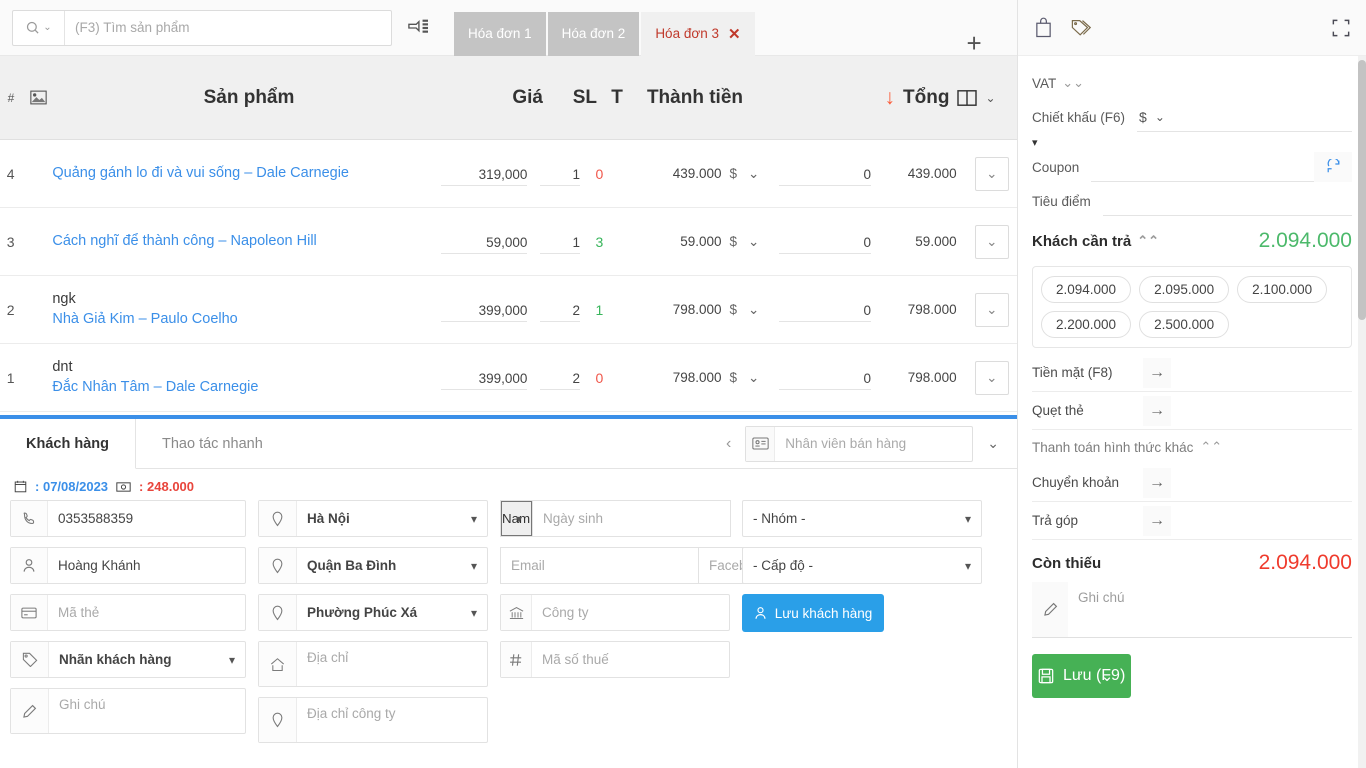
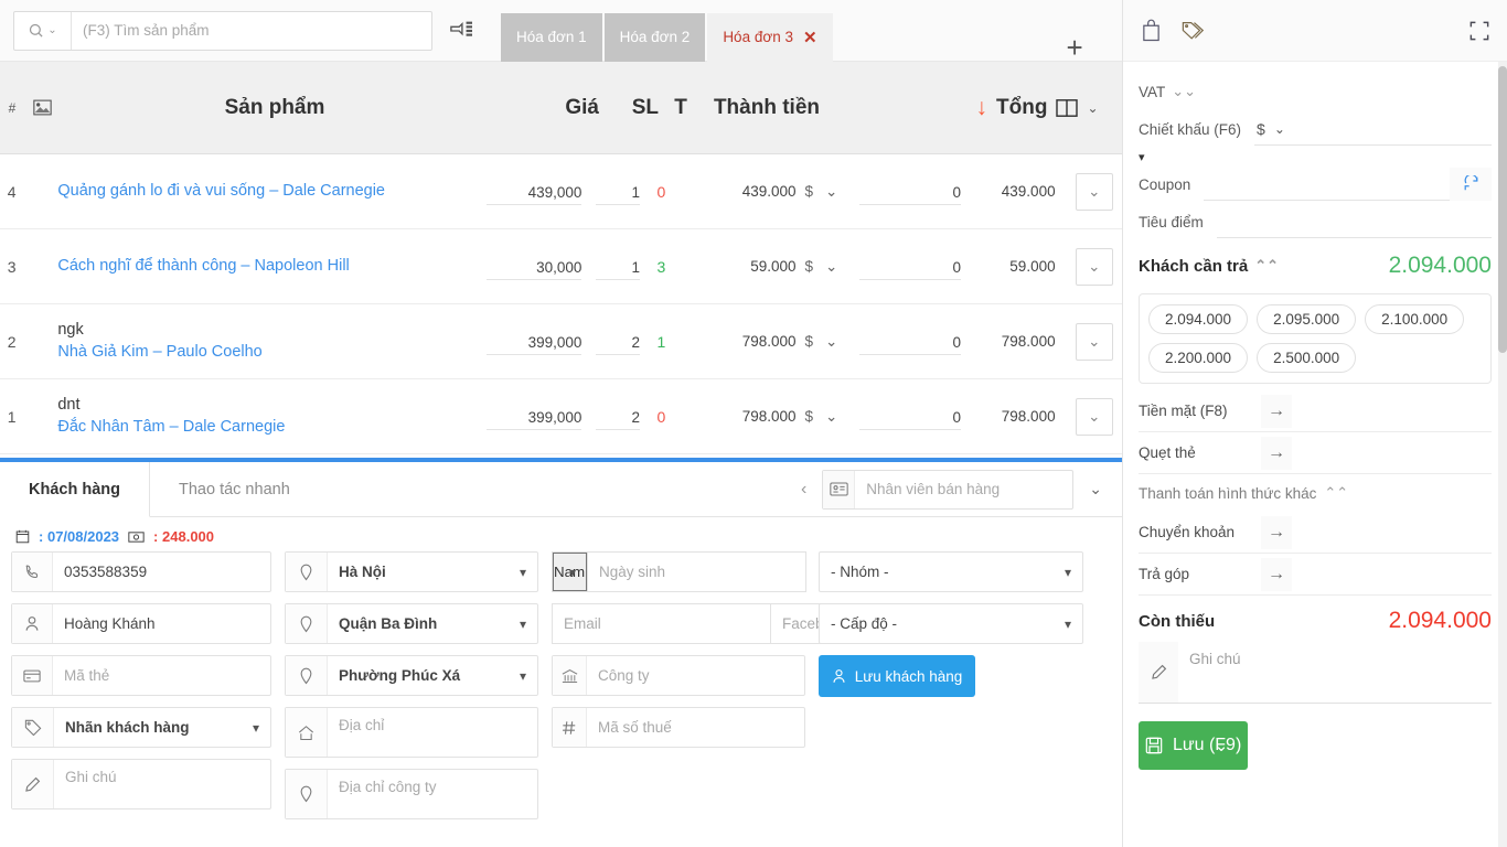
  ⌄
  (F3) Tìm sản phẩm
  Hóa đơn 1
  Hóa đơn 2
  Hóa đơn 3
  ✕
  +
  #
  Sản phẩm
  Giá
  SL
  T
  Thành tiền
  ↓
  Tổng
  ⌄
  4
  Quảng gánh lo đi và vui sống – Dale Carnegie
- 319,000
+ 439,000
  1
  0
  439.000
  $
  ⌄
  0
  439.000
  ⌄
  3
  Cách nghĩ để thành công – Napoleon Hill
- 59,000
+ 30,000
  1
  3
  59.000
  $
  ⌄
  0
  59.000
  ⌄
  2
  ngk
  Nhà Giả Kim – Paulo Coelho
  399,000
  2
  1
  798.000
  $
  ⌄
  0
  798.000
  ⌄
  1
  dnt
  Đắc Nhân Tâm – Dale Carnegie
  399,000
  2
  0
  798.000
  $
  ⌄
  0
  798.000
  ⌄
  Khách hàng
  Thao tác nhanh
  ‹
  Nhân viên bán hàng
  ⌄
  : 07/08/2023
  : 248.000
  0353588359
  Hoàng Khánh
  Mã thẻ
  Nhãn khách hàng
  Ghi chú
  Hà Nội
  Quận Ba Đình
  Phường Phúc Xá
  Địa chỉ
  Địa chỉ công ty
  Nam
  Ngày sinh
  Email
  Công ty
  Mã số thuế
  - Nhóm -
  - Cấp độ -
  Lưu khách hàng
  VAT
  ⌄⌄
  Chiết khấu (F6)
  $
  ⌄
  ▾
  Coupon
  Tiêu điểm
  Khách cần trả
  ⌃⌃
  2.094.000
  2.094.000
  2.095.000
  2.100.000
  2.200.000
  2.500.000
  Tiền mặt (F8)
  →
  Quẹt thẻ
  →
  Thanh toán hình thức khác
  ⌃⌃
  Chuyển khoản
  →
  Trả góp
  →
  Còn thiếu
  2.094.000
  Ghi chú
  Lưu (F9)
  ⌄
